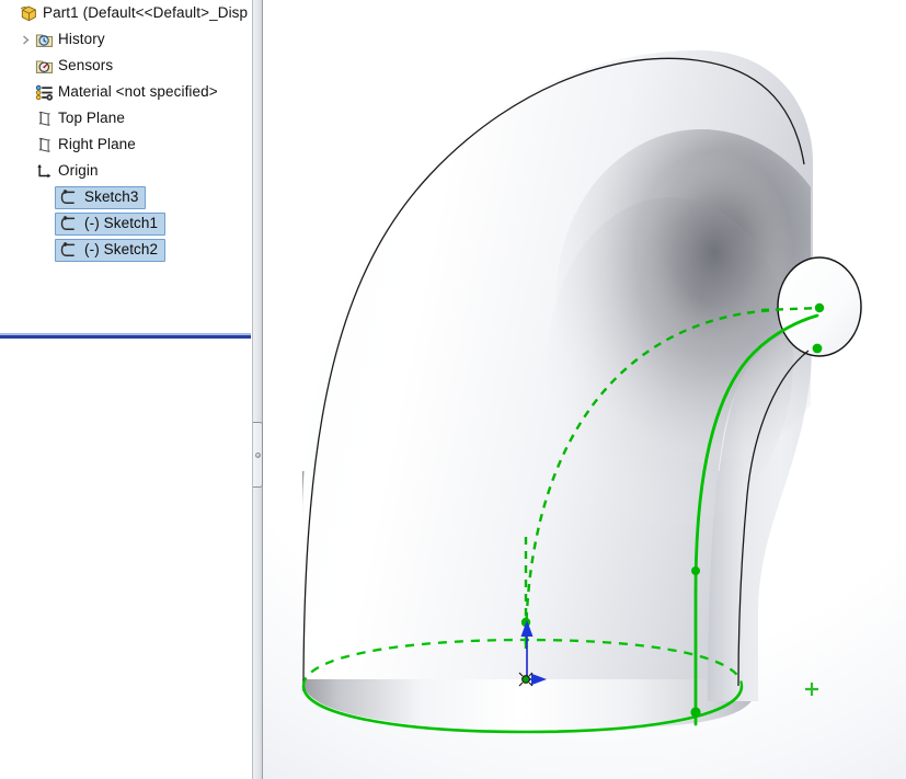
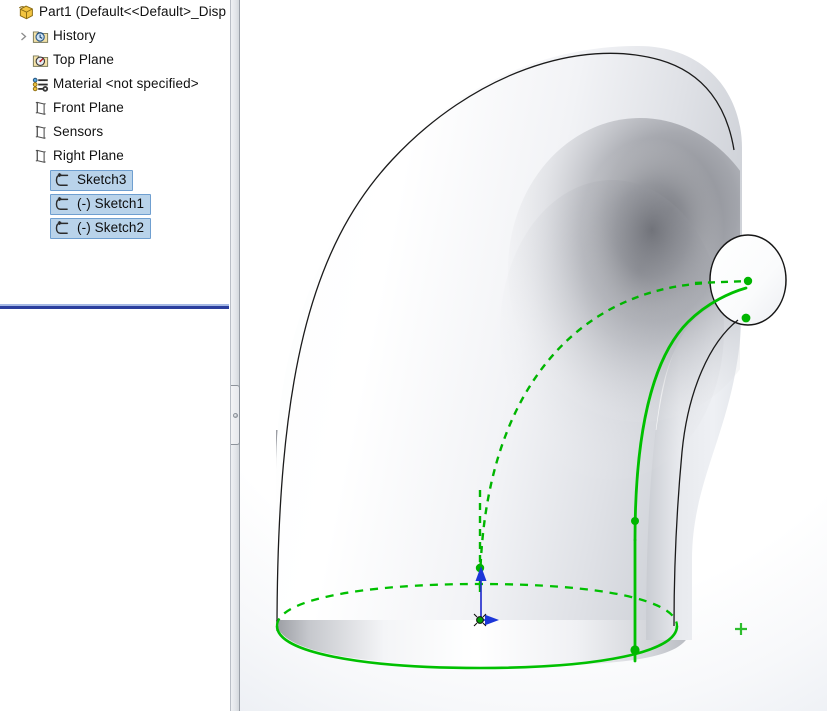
  Part1 (Default<<Default>_Disp
  History
- Sensors
+ Top Plane
  Material <not specified>
+ Front Plane
- Top Plane
+ Sensors
  Right Plane
- Origin
  Sketch3
  (-) Sketch1
  (-) Sketch2
